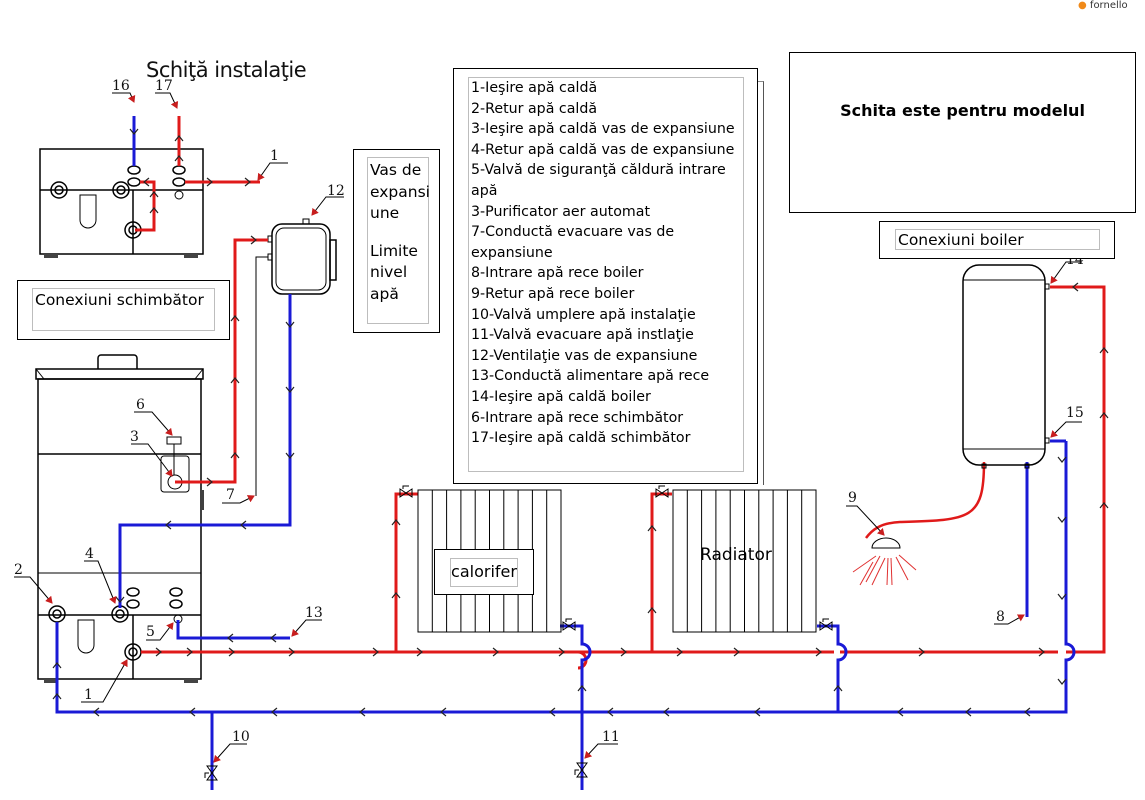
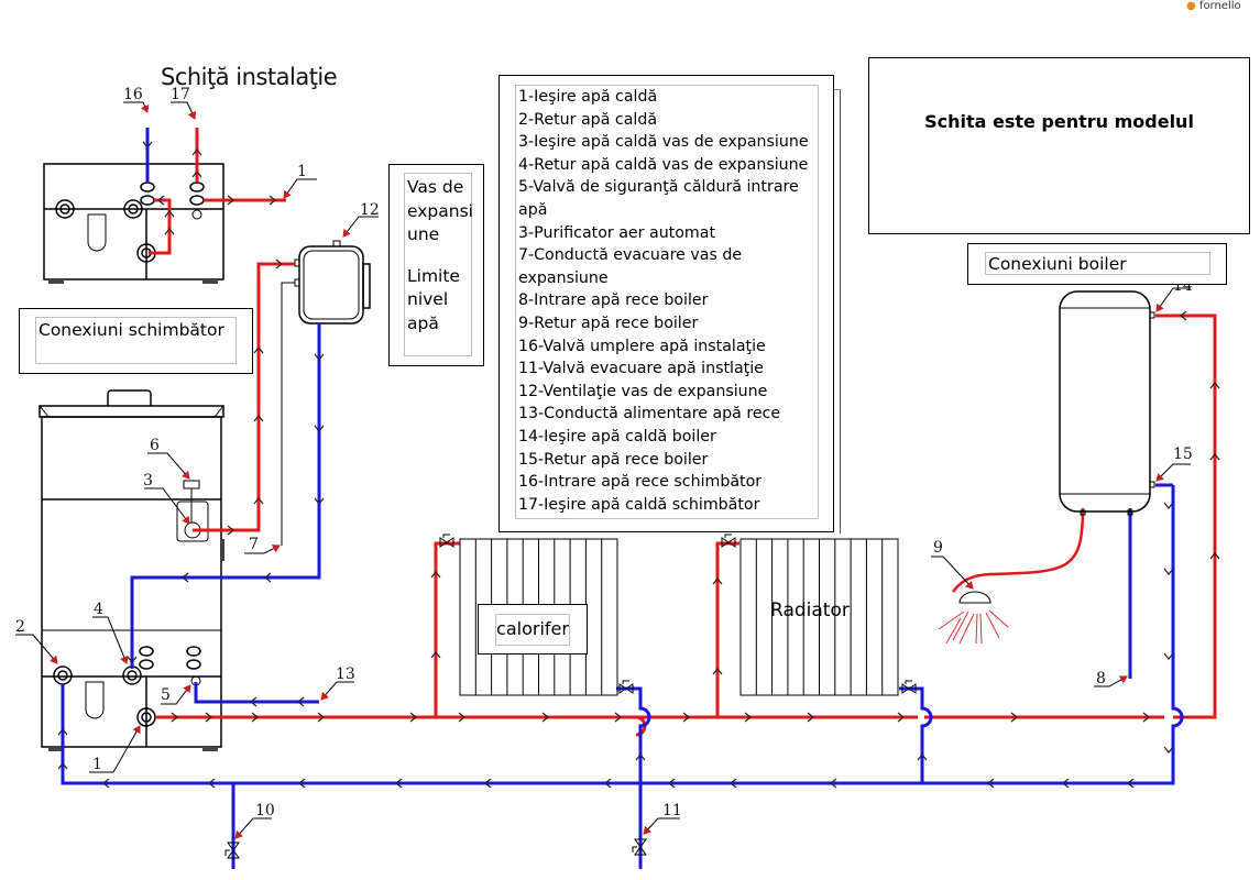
  ● fornello
  Schiţă instalaţie
  16
  17
  1
  12
  6
  3
  7
  2
  4
  5
  1
  13
  10
  11
  9
  8
  14
  15
  1-Ieşire apă caldă
  2-Retur apă caldă
  3-Ieşire apă caldă vas de expansiune
  4-Retur apă caldă vas de expansiune
  5-Valvă de siguranţă căldură intrare
  apă
  3-Purificator aer automat
  7-Conductă evacuare vas de
  expansiune
  8-Intrare apă rece boiler
  9-Retur apă rece boiler
- 10-Valvă umplere apă instalaţie
+ 16-Valvă umplere apă instalaţie
  11-Valvă evacuare apă instlaţie
  12-Ventilaţie vas de expansiune
  13-Conductă alimentare apă rece
  14-Ieşire apă caldă boiler
+ 15-Retur apă rece boiler
- 6-Intrare apă rece schimbător
+ 16-Intrare apă rece schimbător
  17-Ieşire apă caldă schimbător
  Vas de
  expansi
  une
  Limite
  nivel
  apă
  Conexiuni schimbător
  Schita este pentru modelul
  Conexiuni boiler
  calorifer
  Radiator
